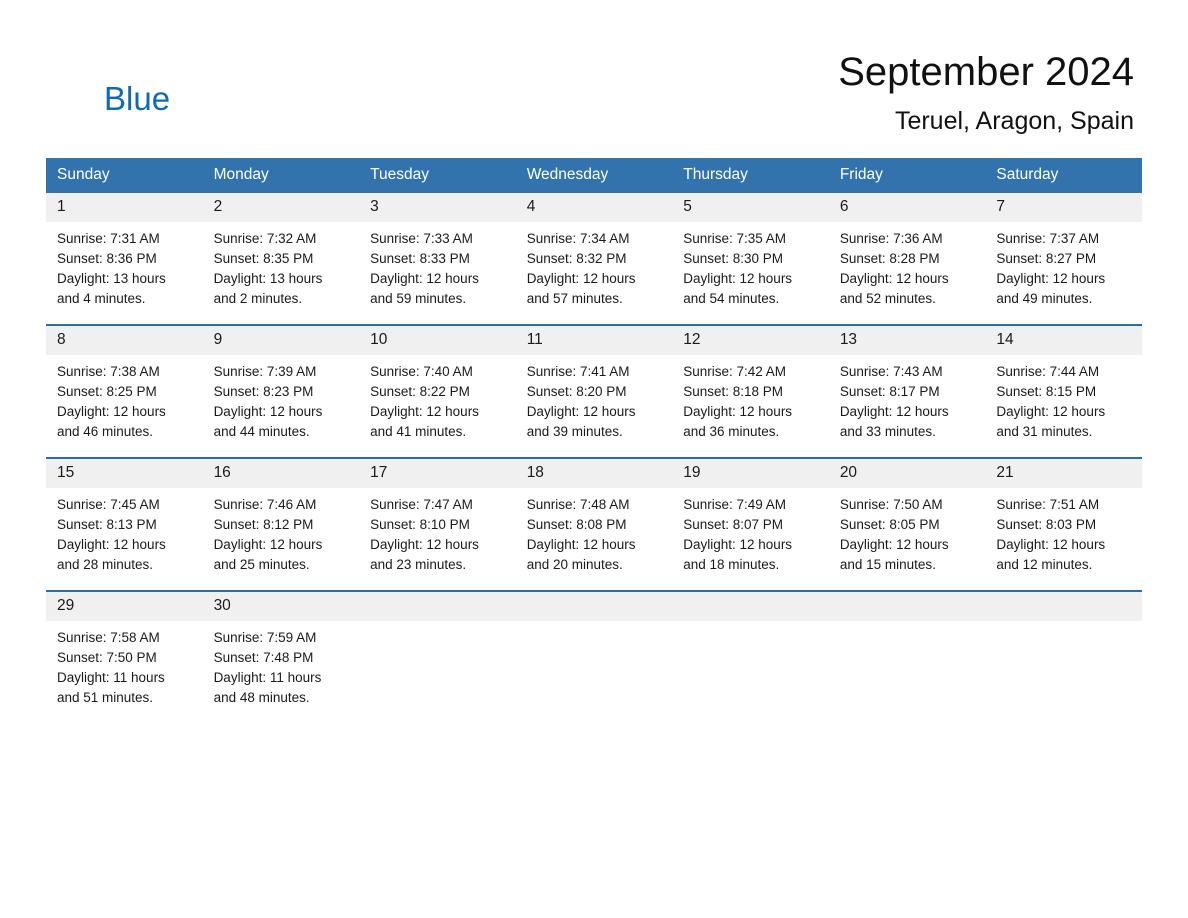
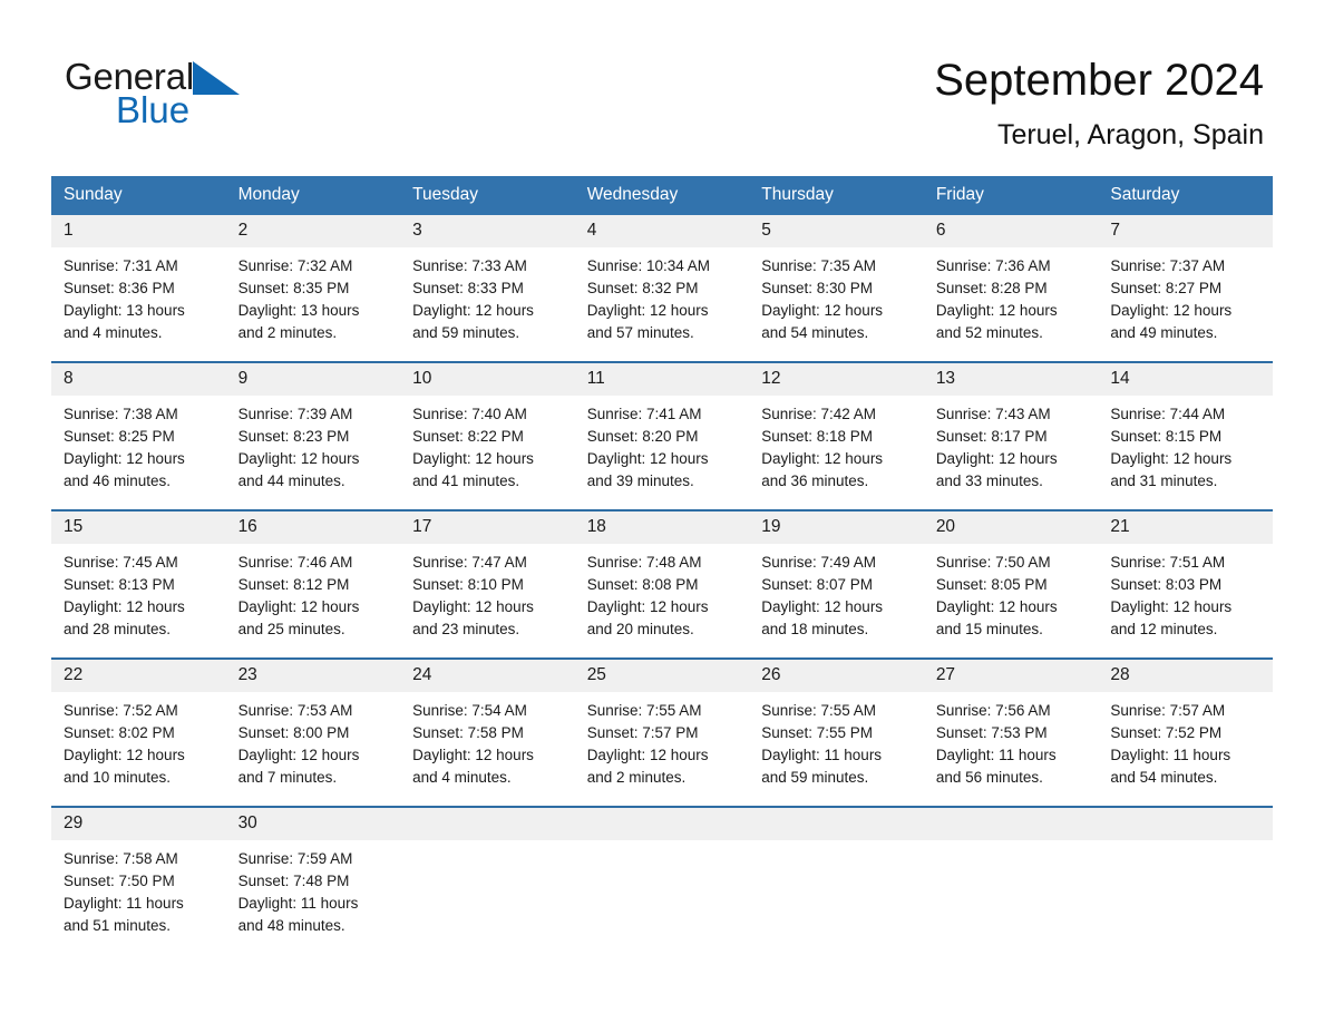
+ General
  Blue
  September 2024
  Teruel, Aragon, Spain
  Sunday	Monday	Tuesday	Wednesday	Thursday	Friday	Saturday
- 1Sunrise: 7:31 AMSunset: 8:36 PMDaylight: 13 hoursand 4 minutes.	2Sunrise: 7:32 AMSunset: 8:35 PMDaylight: 13 hoursand 2 minutes.	3Sunrise: 7:33 AMSunset: 8:33 PMDaylight: 12 hoursand 59 minutes.	4Sunrise: 7:34 AMSunset: 8:32 PMDaylight: 12 hoursand 57 minutes.	5Sunrise: 7:35 AMSunset: 8:30 PMDaylight: 12 hoursand 54 minutes.	6Sunrise: 7:36 AMSunset: 8:28 PMDaylight: 12 hoursand 52 minutes.	7Sunrise: 7:37 AMSunset: 8:27 PMDaylight: 12 hoursand 49 minutes.
+ 1Sunrise: 7:31 AMSunset: 8:36 PMDaylight: 13 hoursand 4 minutes.	2Sunrise: 7:32 AMSunset: 8:35 PMDaylight: 13 hoursand 2 minutes.	3Sunrise: 7:33 AMSunset: 8:33 PMDaylight: 12 hoursand 59 minutes.	4Sunrise: 10:34 AMSunset: 8:32 PMDaylight: 12 hoursand 57 minutes.	5Sunrise: 7:35 AMSunset: 8:30 PMDaylight: 12 hoursand 54 minutes.	6Sunrise: 7:36 AMSunset: 8:28 PMDaylight: 12 hoursand 52 minutes.	7Sunrise: 7:37 AMSunset: 8:27 PMDaylight: 12 hoursand 49 minutes.
  8Sunrise: 7:38 AMSunset: 8:25 PMDaylight: 12 hoursand 46 minutes.	9Sunrise: 7:39 AMSunset: 8:23 PMDaylight: 12 hoursand 44 minutes.	10Sunrise: 7:40 AMSunset: 8:22 PMDaylight: 12 hoursand 41 minutes.	11Sunrise: 7:41 AMSunset: 8:20 PMDaylight: 12 hoursand 39 minutes.	12Sunrise: 7:42 AMSunset: 8:18 PMDaylight: 12 hoursand 36 minutes.	13Sunrise: 7:43 AMSunset: 8:17 PMDaylight: 12 hoursand 33 minutes.	14Sunrise: 7:44 AMSunset: 8:15 PMDaylight: 12 hoursand 31 minutes.
  15Sunrise: 7:45 AMSunset: 8:13 PMDaylight: 12 hoursand 28 minutes.	16Sunrise: 7:46 AMSunset: 8:12 PMDaylight: 12 hoursand 25 minutes.	17Sunrise: 7:47 AMSunset: 8:10 PMDaylight: 12 hoursand 23 minutes.	18Sunrise: 7:48 AMSunset: 8:08 PMDaylight: 12 hoursand 20 minutes.	19Sunrise: 7:49 AMSunset: 8:07 PMDaylight: 12 hoursand 18 minutes.	20Sunrise: 7:50 AMSunset: 8:05 PMDaylight: 12 hoursand 15 minutes.	21Sunrise: 7:51 AMSunset: 8:03 PMDaylight: 12 hoursand 12 minutes.
+ 22Sunrise: 7:52 AMSunset: 8:02 PMDaylight: 12 hoursand 10 minutes.	23Sunrise: 7:53 AMSunset: 8:00 PMDaylight: 12 hoursand 7 minutes.	24Sunrise: 7:54 AMSunset: 7:58 PMDaylight: 12 hoursand 4 minutes.	25Sunrise: 7:55 AMSunset: 7:57 PMDaylight: 12 hoursand 2 minutes.	26Sunrise: 7:55 AMSunset: 7:55 PMDaylight: 11 hoursand 59 minutes.	27Sunrise: 7:56 AMSunset: 7:53 PMDaylight: 11 hoursand 56 minutes.	28Sunrise: 7:57 AMSunset: 7:52 PMDaylight: 11 hoursand 54 minutes.
  29Sunrise: 7:58 AMSunset: 7:50 PMDaylight: 11 hoursand 51 minutes.	30Sunrise: 7:59 AMSunset: 7:48 PMDaylight: 11 hoursand 48 minutes.
